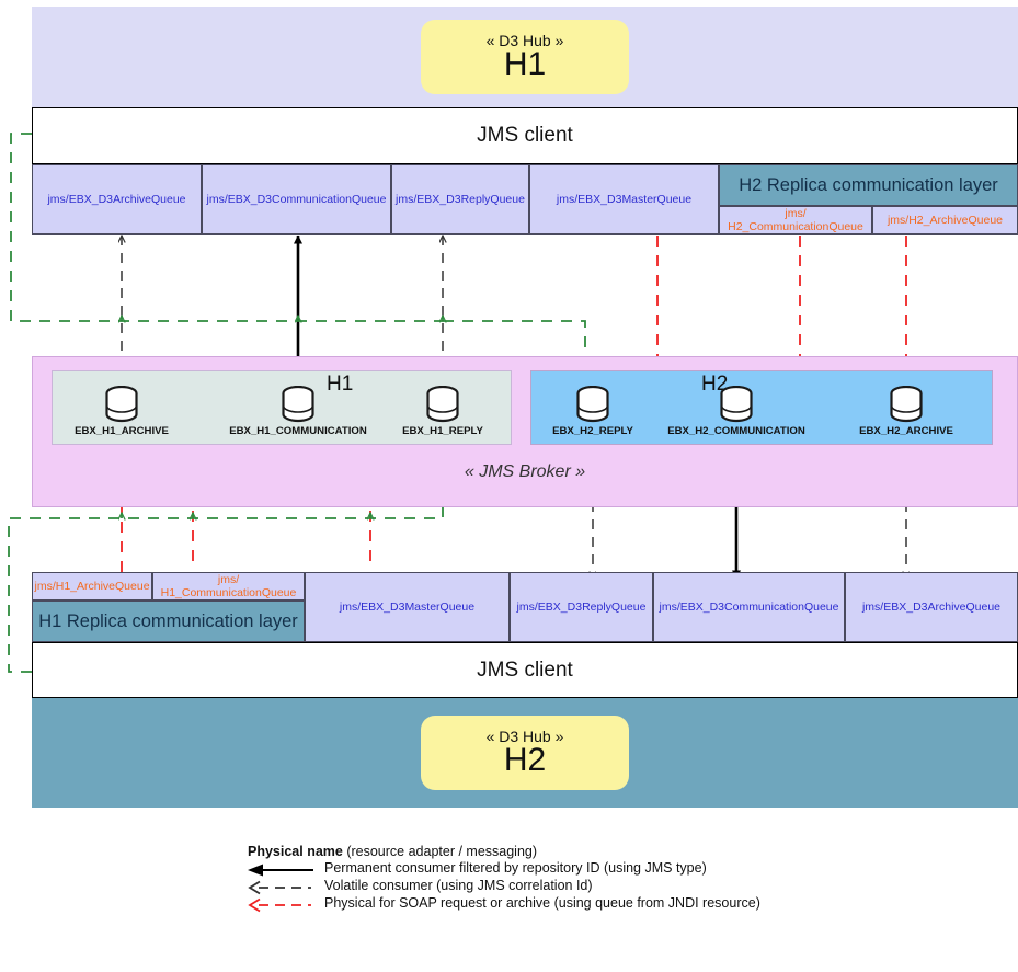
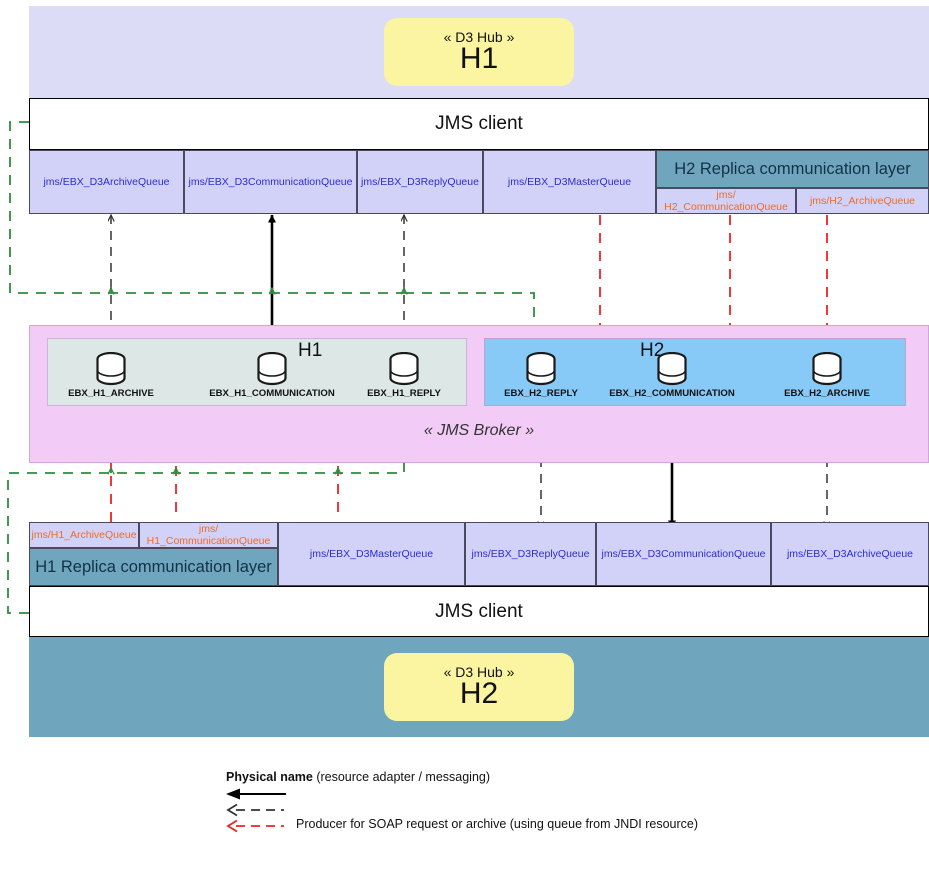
  « D3 Hub »
  H1
  JMS client
  jms/EBX_D3ArchiveQueue
  jms/EBX_D3CommunicationQueue
  jms/EBX_D3ReplyQueue
  jms/EBX_D3MasterQueue
  H2 Replica communication layer
  jms/
  H2_CommunicationQueue
  jms/H2_ArchiveQueue
  « JMS Broker »
  H1
  EBX_H1_ARCHIVE
  EBX_H1_COMMUNICATION
  EBX_H1_REPLY
  H2
  EBX_H2_REPLY
  EBX_H2_COMMUNICATION
  EBX_H2_ARCHIVE
  jms/H1_ArchiveQueue
  jms/
  H1_CommunicationQueue
  H1 Replica communication layer
  jms/EBX_D3MasterQueue
  jms/EBX_D3ReplyQueue
  jms/EBX_D3CommunicationQueue
  jms/EBX_D3ArchiveQueue
  JMS client
  « D3 Hub »
  H2
  Physical name (resource adapter / messaging)
- Permanent consumer filtered by repository ID (using JMS type)
- Volatile consumer (using JMS correlation Id)
- Physical for SOAP request or archive (using queue from JNDI resource)
+ Producer for SOAP request or archive (using queue from JNDI resource)
